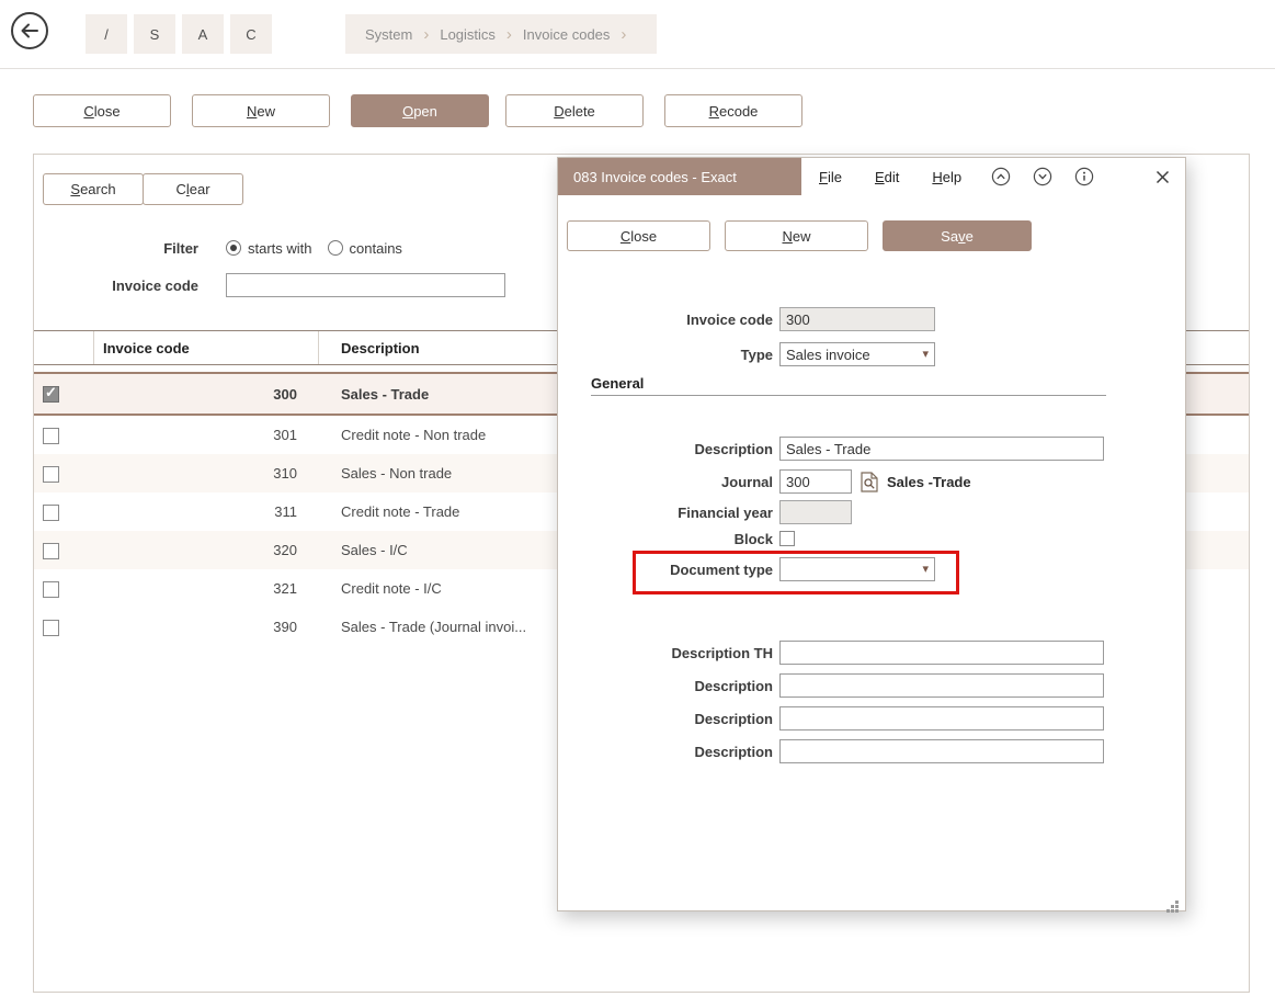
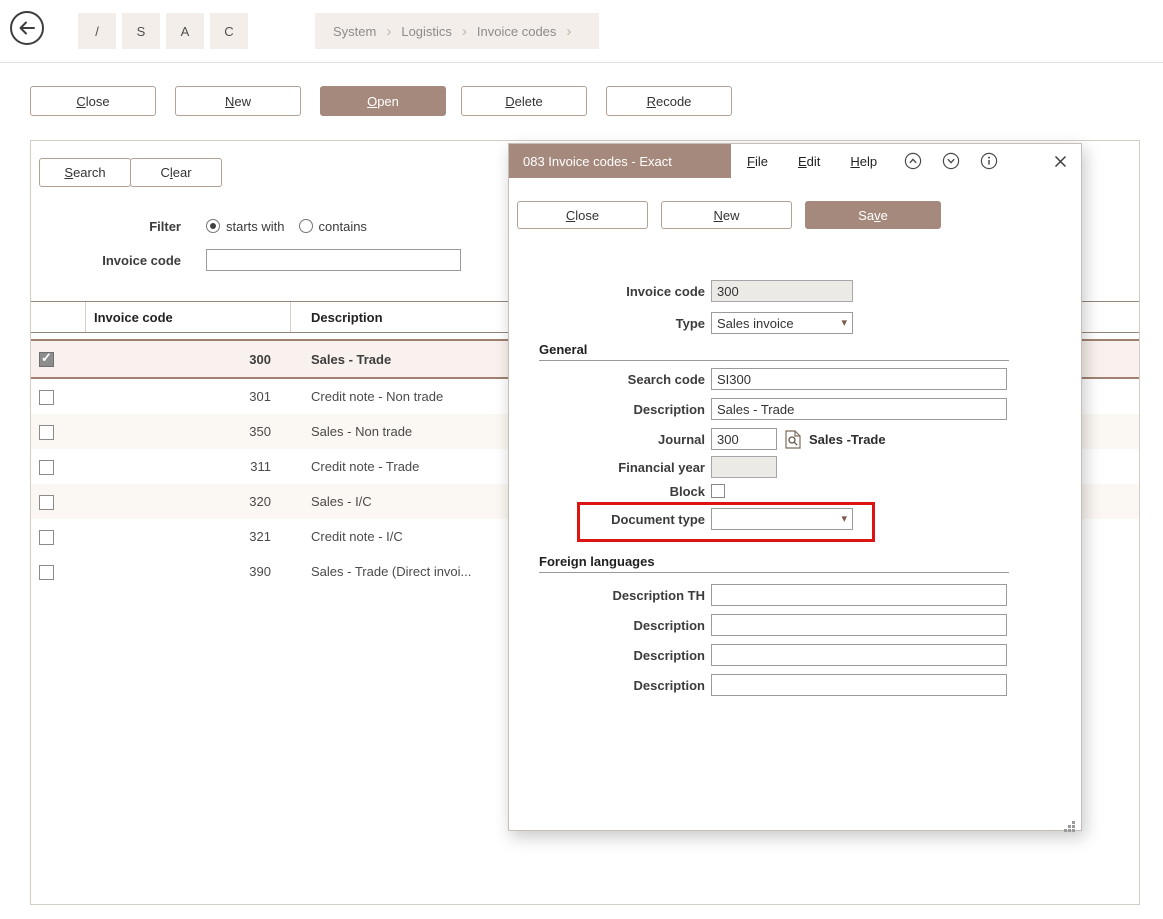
  /
  S
  A
  C
  System
  ›
  Logistics
  ›
  Invoice codes
  ›
  Close
  New
  Open
  Delete
  Recode
  Search
  Clear
  Filter
  starts with
  contains
  Invoice code
  Invoice code
  Description
  300
  Sales - Trade
  301
  Credit note - Non trade
- 310
+ 350
  Sales - Non trade
  311
  Credit note - Trade
  320
  Sales - I/C
  321
  Credit note - I/C
  390
- Sales - Trade (Journal invoi...
+ Sales - Trade (Direct invoi...
  083 Invoice codes - Exact
  File
  Edit
  Help
  Close
  New
  Save
  Invoice code
  300
  Type
  Sales invoice
  ▾
  General
+ Search code
+ SI300
  Description
  Sales - Trade
  Journal
  300
  Sales -Trade
  Financial year
  Block
  Document type
  ▾
+ Foreign languages
  Description TH
  Description
  Description
  Description
